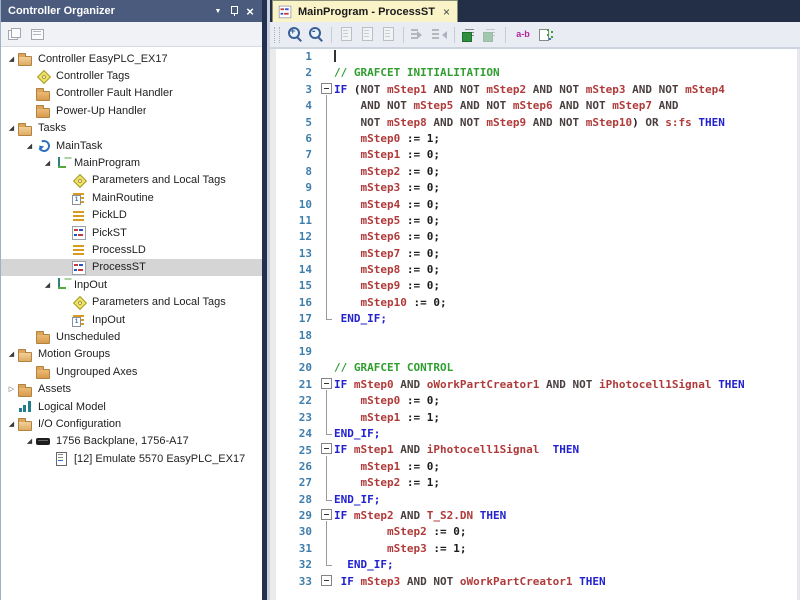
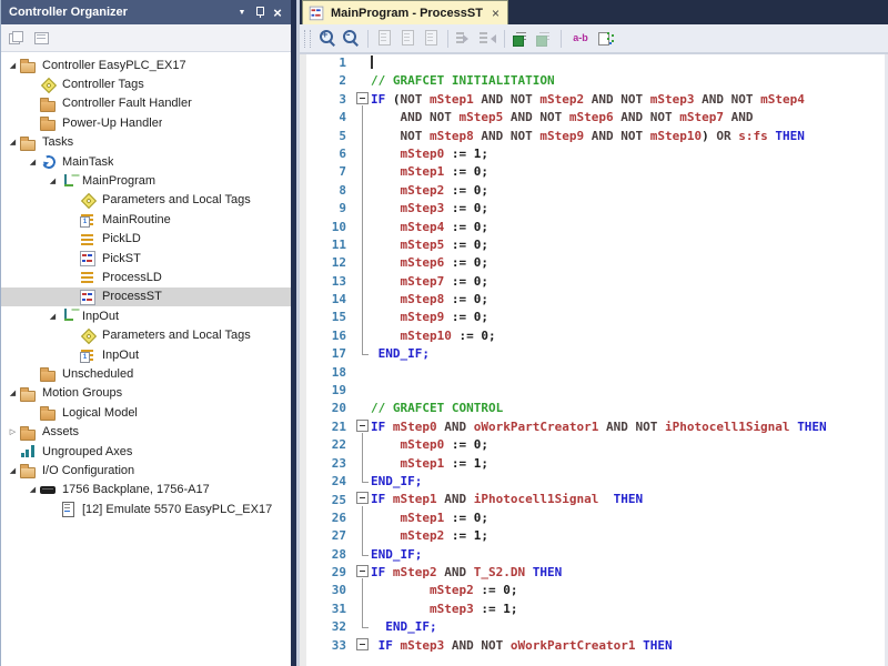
  Controller Organizer
  ×
  Controller EasyPLC_EX17
  Controller Tags
  Controller Fault Handler
  Power-Up Handler
  Tasks
  MainTask
  MainProgram
  Parameters and Local Tags
  MainRoutine
  PickLD
  PickST
  ProcessLD
  ProcessST
  InpOut
  Parameters and Local Tags
  InpOut
  Unscheduled
  Motion Groups
- Ungrouped Axes
+ Logical Model
  Assets
- Logical Model
+ Ungrouped Axes
  I/O Configuration
  1756 Backplane, 1756-A17
  [12] Emulate 5570 EasyPLC_EX17
  MainProgram - ProcessST
  ×
  +
  -
  a-b
  1
  2 // GRAFCET INITIALITATION
  3 IF (NOT mStep1 AND NOT mStep2 AND NOT mStep3 AND NOT mStep4
  4 AND NOT mStep5 AND NOT mStep6 AND NOT mStep7 AND
  5 NOT mStep8 AND NOT mStep9 AND NOT mStep10) OR s:fs THEN
  6 mStep0 := 1;
  7 mStep1 := 0;
  8 mStep2 := 0;
  9 mStep3 := 0;
  10 mStep4 := 0;
  11 mStep5 := 0;
  12 mStep6 := 0;
  13 mStep7 := 0;
  14 mStep8 := 0;
  15 mStep9 := 0;
  16 mStep10 := 0;
  17 END_IF;
  18
  19
  20 // GRAFCET CONTROL
  21 IF mStep0 AND oWorkPartCreator1 AND NOT iPhotocell1Signal THEN
  22 mStep0 := 0;
  23 mStep1 := 1;
  24 END_IF;
  25 IF mStep1 AND iPhotocell1Signal THEN
  26 mStep1 := 0;
  27 mStep2 := 1;
  28 END_IF;
  29 IF mStep2 AND T_S2.DN THEN
  30 mStep2 := 0;
  31 mStep3 := 1;
  32 END_IF;
  33 IF mStep3 AND NOT oWorkPartCreator1 THEN
